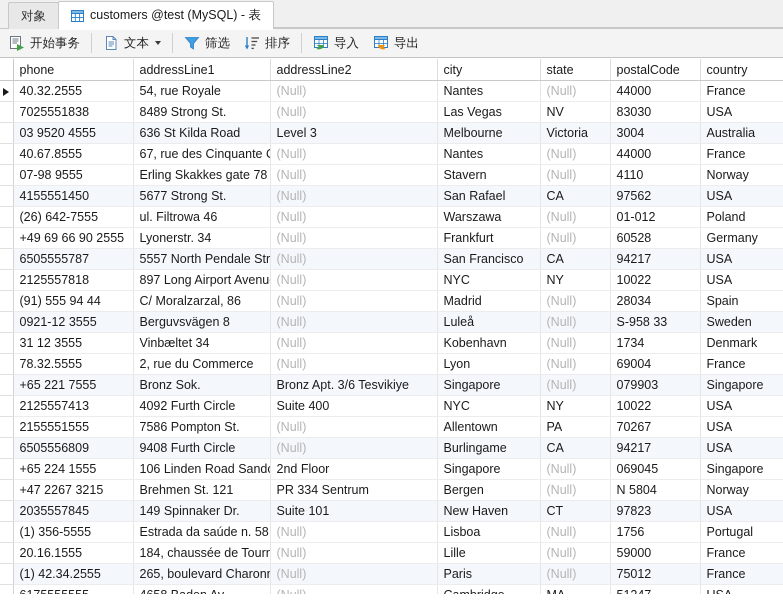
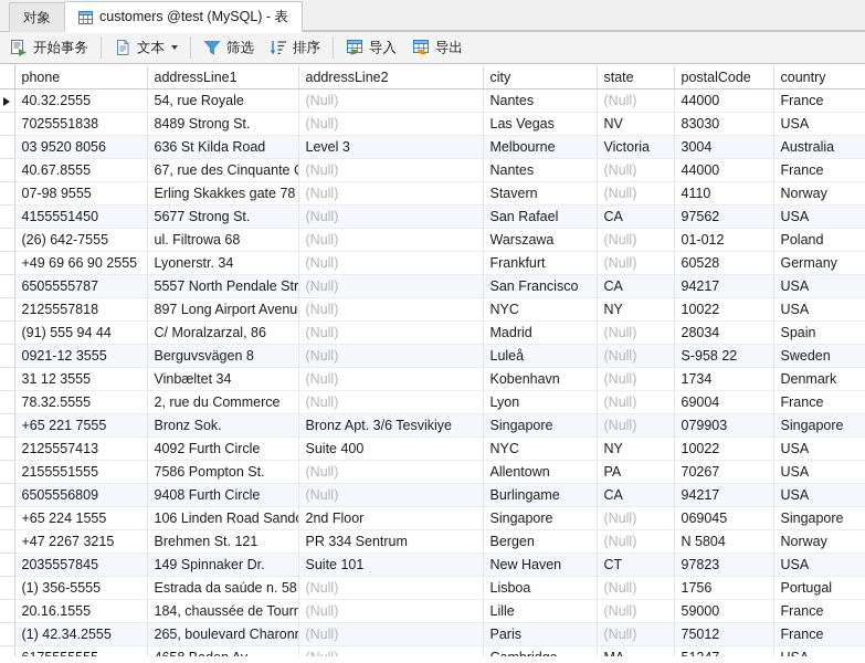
  对象
  customers @test (MySQL) - 表
  开始事务
  文本
  筛选
  排序
  导入
  导出
  	phone	addressLine1	addressLine2	city	state	postalCode	country
  	40.32.2555	54, rue Royale	(Null)	Nantes	(Null)	44000	France
  	7025551838	8489 Strong St.	(Null)	Las Vegas	NV	83030	USA
- 	03 9520 4555	636 St Kilda Road	Level 3	Melbourne	Victoria	3004	Australia
+ 	03 9520 8056	636 St Kilda Road	Level 3	Melbourne	Victoria	3004	Australia
  	40.67.8555	67, rue des Cinquante	(Null)	Nantes	(Null)	44000	France
  	07-98 9555	Erling Skakkes gate 78	(Null)	Stavern	(Null)	4110	Norway
  	4155551450	5677 Strong St.	(Null)	San Rafael	CA	97562	USA
- 	(26) 642-7555	ul. Filtrowa 46	(Null)	Warszawa	(Null)	01-012	Poland
+ 	(26) 642-7555	ul. Filtrowa 68	(Null)	Warszawa	(Null)	01-012	Poland
  	+49 69 66 90 2555	Lyonerstr. 34	(Null)	Frankfurt	(Null)	60528	Germany
  	6505555787	5557 North Pendale Str	(Null)	San Francisco	CA	94217	USA
  	2125557818	897 Long Airport Avenu	(Null)	NYC	NY	10022	USA
  	(91) 555 94 44	C/ Moralzarzal, 86	(Null)	Madrid	(Null)	28034	Spain
- 	0921-12 3555	Berguvsvägen 8	(Null)	Luleå	(Null)	S-958 33	Sweden
+ 	0921-12 3555	Berguvsvägen 8	(Null)	Luleå	(Null)	S-958 22	Sweden
  	31 12 3555	Vinbæltet 34	(Null)	Kobenhavn	(Null)	1734	Denmark
  	78.32.5555	2, rue du Commerce	(Null)	Lyon	(Null)	69004	France
  	+65 221 7555	Bronz Sok.	Bronz Apt. 3/6 Tesvikiye	Singapore	(Null)	079903	Singapore
  	2125557413	4092 Furth Circle	Suite 400	NYC	NY	10022	USA
  	2155551555	7586 Pompton St.	(Null)	Allentown	PA	70267	USA
  	6505556809	9408 Furth Circle	(Null)	Burlingame	CA	94217	USA
  	+65 224 1555	106 Linden Road Sand	2nd Floor	Singapore	(Null)	069045	Singapore
  	+47 2267 3215	Brehmen St. 121	PR 334 Sentrum	Bergen	(Null)	N 5804	Norway
  	2035557845	149 Spinnaker Dr.	Suite 101	New Haven	CT	97823	USA
  	(1) 356-5555	Estrada da saúde n. 58	(Null)	Lisboa	(Null)	1756	Portugal
  	20.16.1555	184, chaussée de Tourn	(Null)	Lille	(Null)	59000	France
  	(1) 42.34.2555	265, boulevard Charon	(Null)	Paris	(Null)	75012	France
